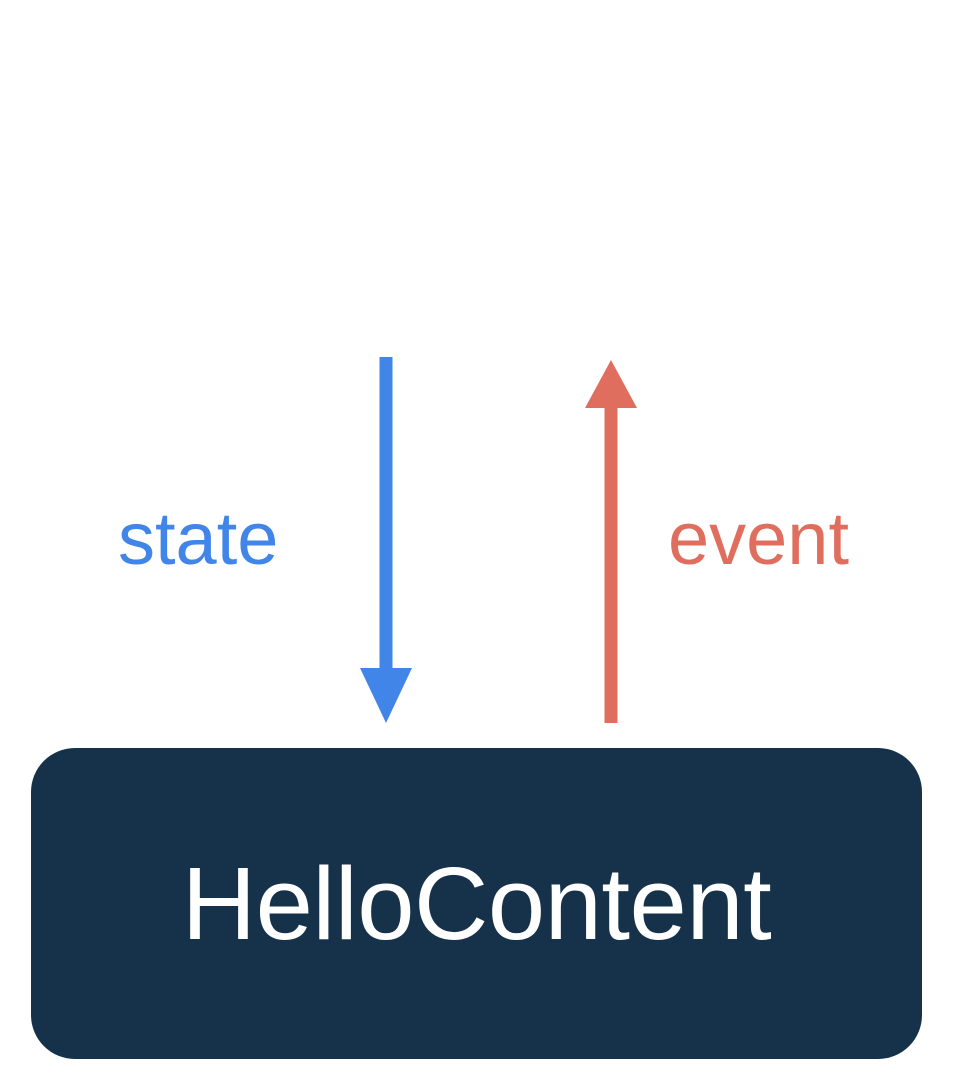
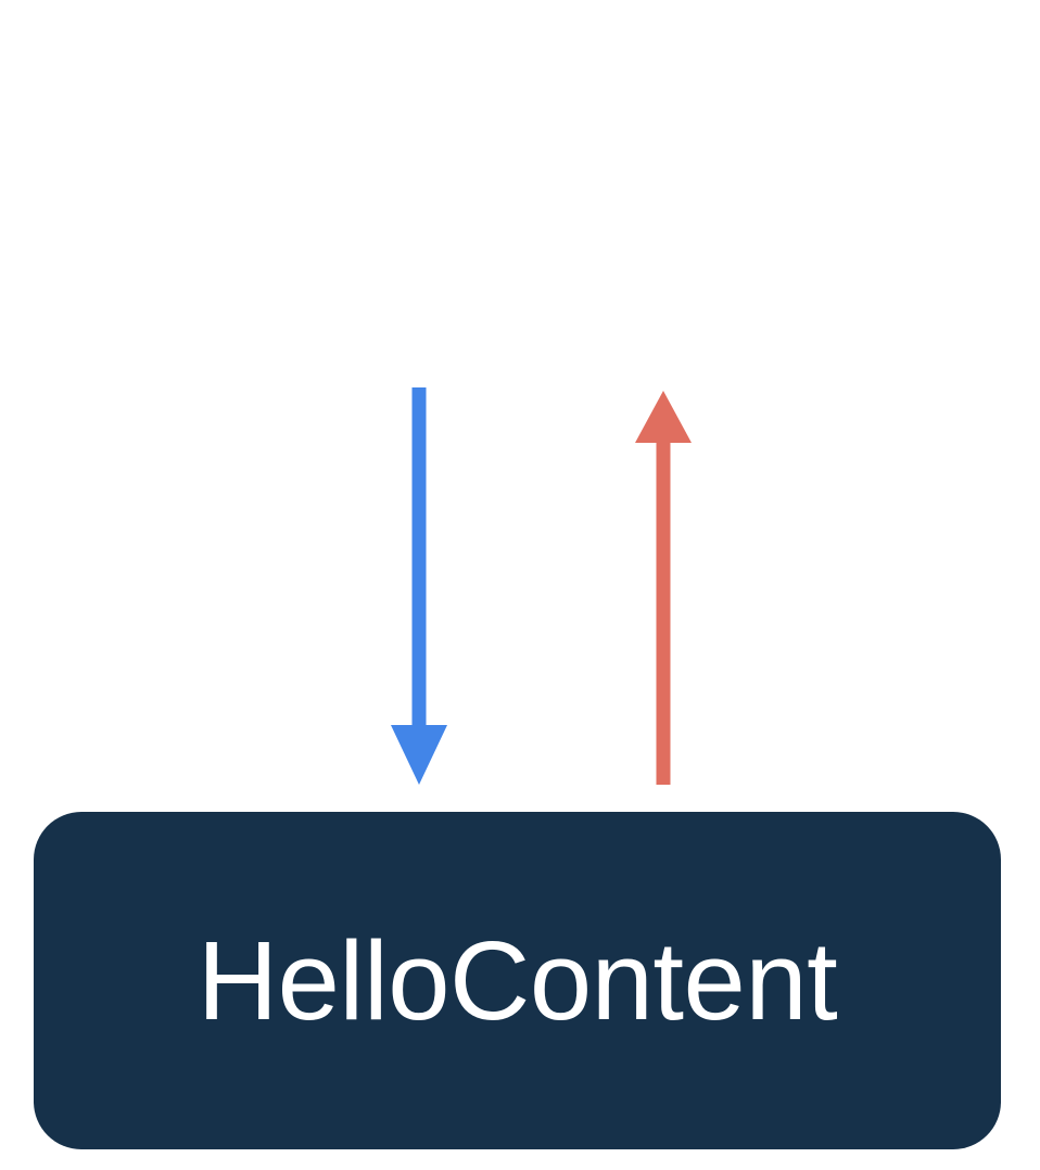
- state
- event
  HelloContent
